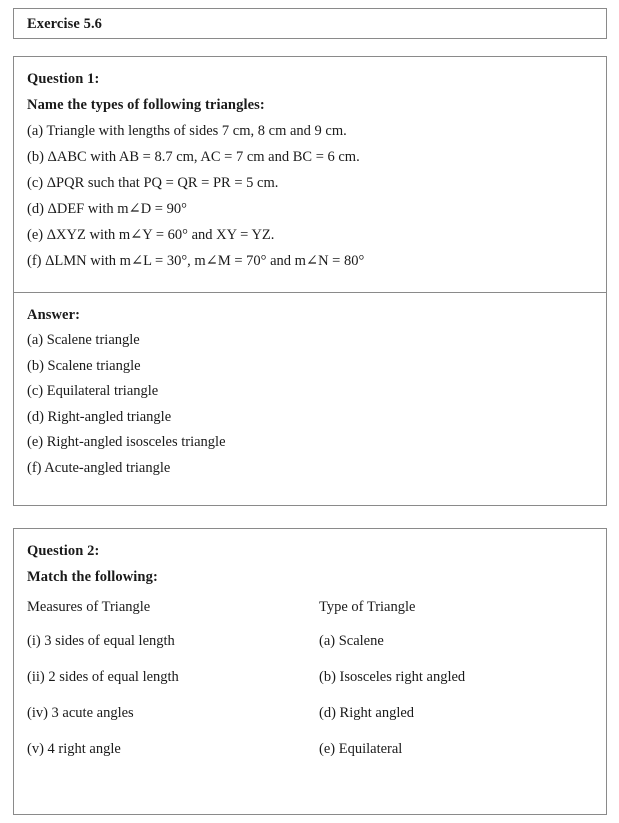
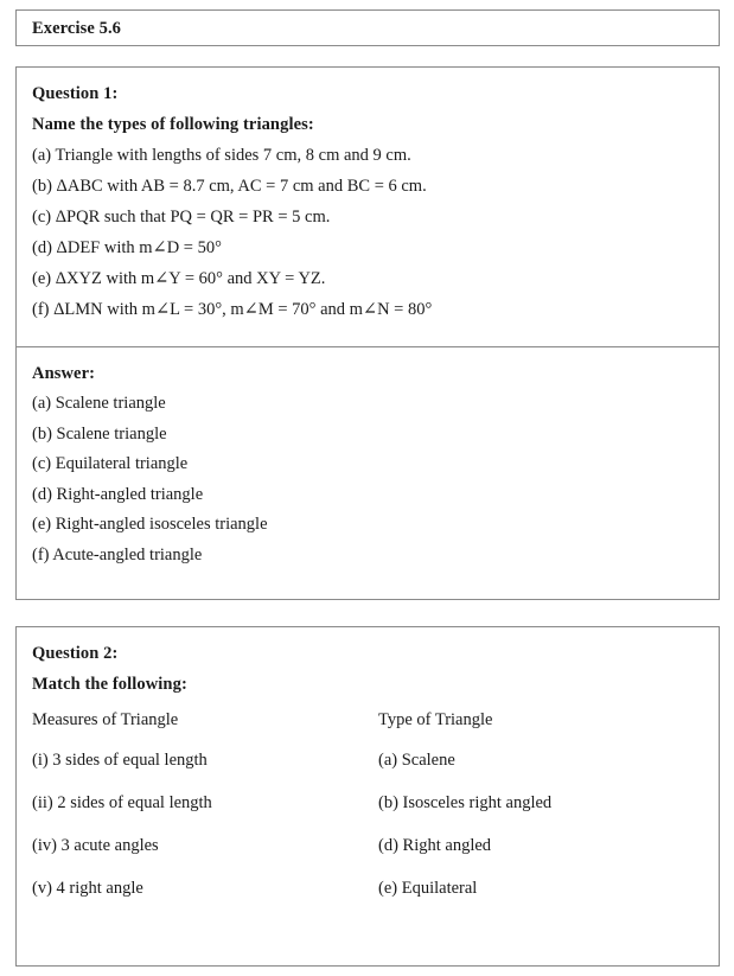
  Exercise 5.6
  Question 1:
  Name the types of following triangles:
  (a) Triangle with lengths of sides 7 cm, 8 cm and 9 cm.
  (b) ΔABC with AB = 8.7 cm, AC = 7 cm and BC = 6 cm.
  (c) ΔPQR such that PQ = QR = PR = 5 cm.
- (d) ΔDEF with m∠D = 90°
+ (d) ΔDEF with m∠D = 50°
  (e) ΔXYZ with m∠Y = 60° and XY = YZ.
  (f) ΔLMN with m∠L = 30°, m∠M = 70° and m∠N = 80°
  Answer:
  (a) Scalene triangle
  (b) Scalene triangle
  (c) Equilateral triangle
  (d) Right-angled triangle
  (e) Right-angled isosceles triangle
  (f) Acute-angled triangle
  Question 2:
  Match the following:
  Measures of Triangle
  Type of Triangle
  (i) 3 sides of equal length
  (a) Scalene
  (ii) 2 sides of equal length
  (b) Isosceles right angled
  (iv) 3 acute angles
  (d) Right angled
  (v) 4 right angle
  (e) Equilateral
